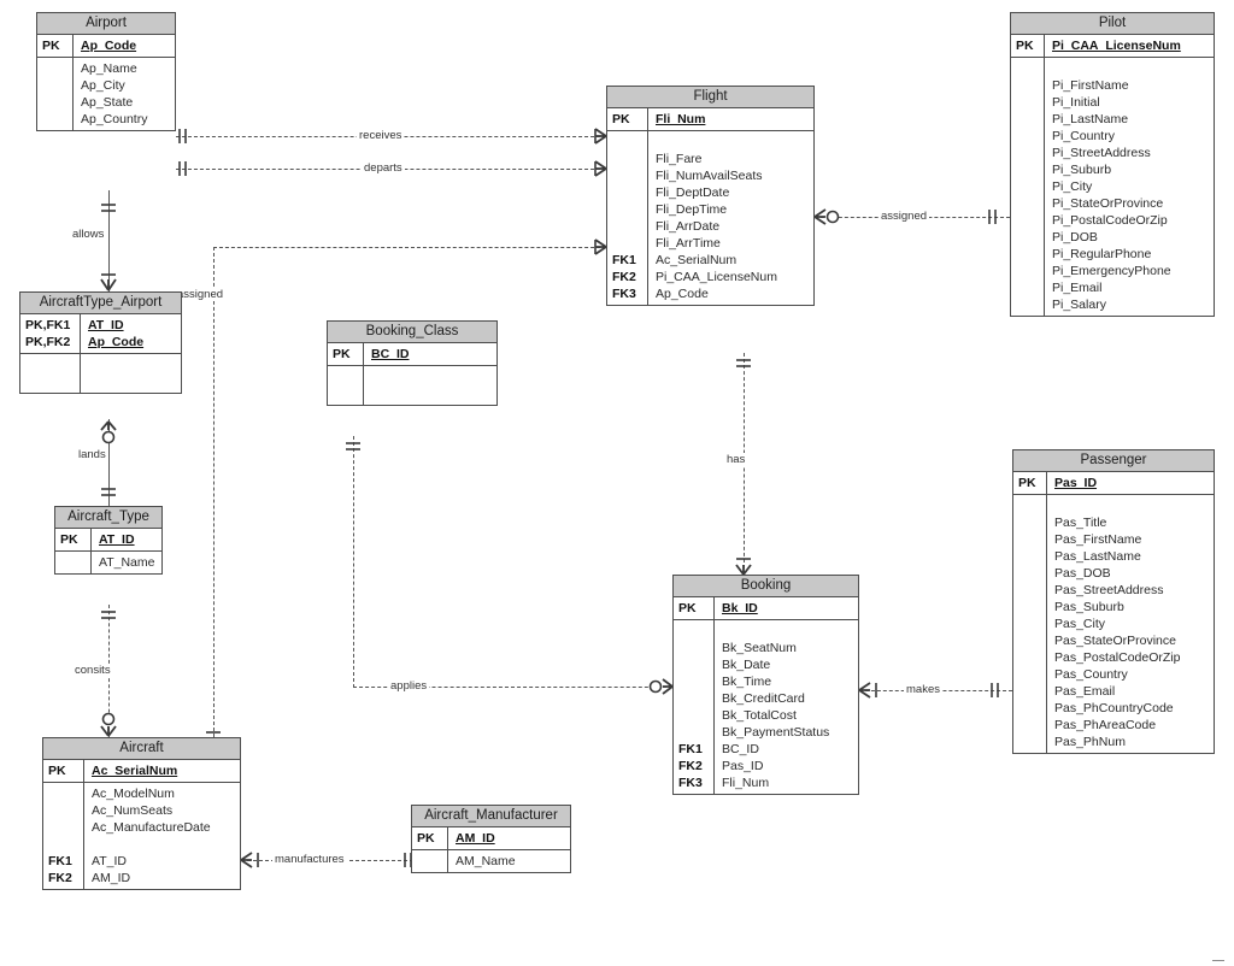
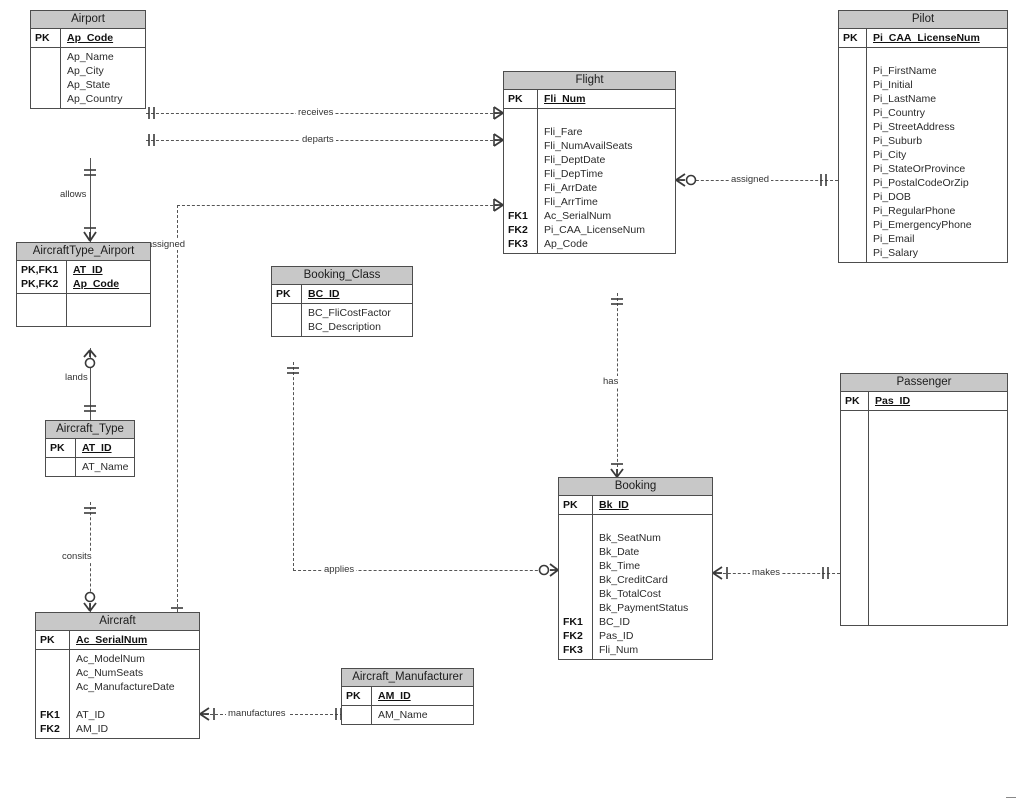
  receives
  departs
  allows
  ssigned
  lands
  consits
  manufactures
  applies
  assigned
  has
  makes
  Airport
  PK
  Ap_Code
  Ap_Name
  Ap_City
  Ap_State
  Ap_Country
  AircraftType_Airport
  PK,FK1
  PK,FK2
  AT_ID
  Ap_Code
  Aircraft_Type
  PK
  AT_ID
  AT_Name
  Aircraft
  PK
  Ac_SerialNum
  FK1
  FK2
  Ac_ModelNum
  Ac_NumSeats
  Ac_ManufactureDate
  AT_ID
  AM_ID
  Aircraft_Manufacturer
  PK
  AM_ID
  AM_Name
  Booking_Class
  PK
  BC_ID
+ BC_FliCostFactor
+ BC_Description
  Flight
  PK
  Fli_Num
  FK1
  FK2
  FK3
  Fli_Fare
  Fli_NumAvailSeats
  Fli_DeptDate
  Fli_DepTime
  Fli_ArrDate
  Fli_ArrTime
  Ac_SerialNum
  Pi_CAA_LicenseNum
  Ap_Code
  Pilot
  PK
  Pi_CAA_LicenseNum
  Pi_FirstName
  Pi_Initial
  Pi_LastName
  Pi_Country
  Pi_StreetAddress
  Pi_Suburb
  Pi_City
  Pi_StateOrProvince
  Pi_PostalCodeOrZip
  Pi_DOB
  Pi_RegularPhone
  Pi_EmergencyPhone
  Pi_Email
  Pi_Salary
  Passenger
  PK
  Pas_ID
- Pas_Title
- Pas_FirstName
- Pas_LastName
- Pas_DOB
- Pas_StreetAddress
- Pas_Suburb
- Pas_City
- Pas_StateOrProvince
- Pas_PostalCodeOrZip
- Pas_Country
- Pas_Email
- Pas_PhCountryCode
- Pas_PhAreaCode
- Pas_PhNum
  Booking
  PK
  Bk_ID
  FK1
  FK2
  FK3
  Bk_SeatNum
  Bk_Date
  Bk_Time
  Bk_CreditCard
  Bk_TotalCost
  Bk_PaymentStatus
  BC_ID
  Pas_ID
  Fli_Num
